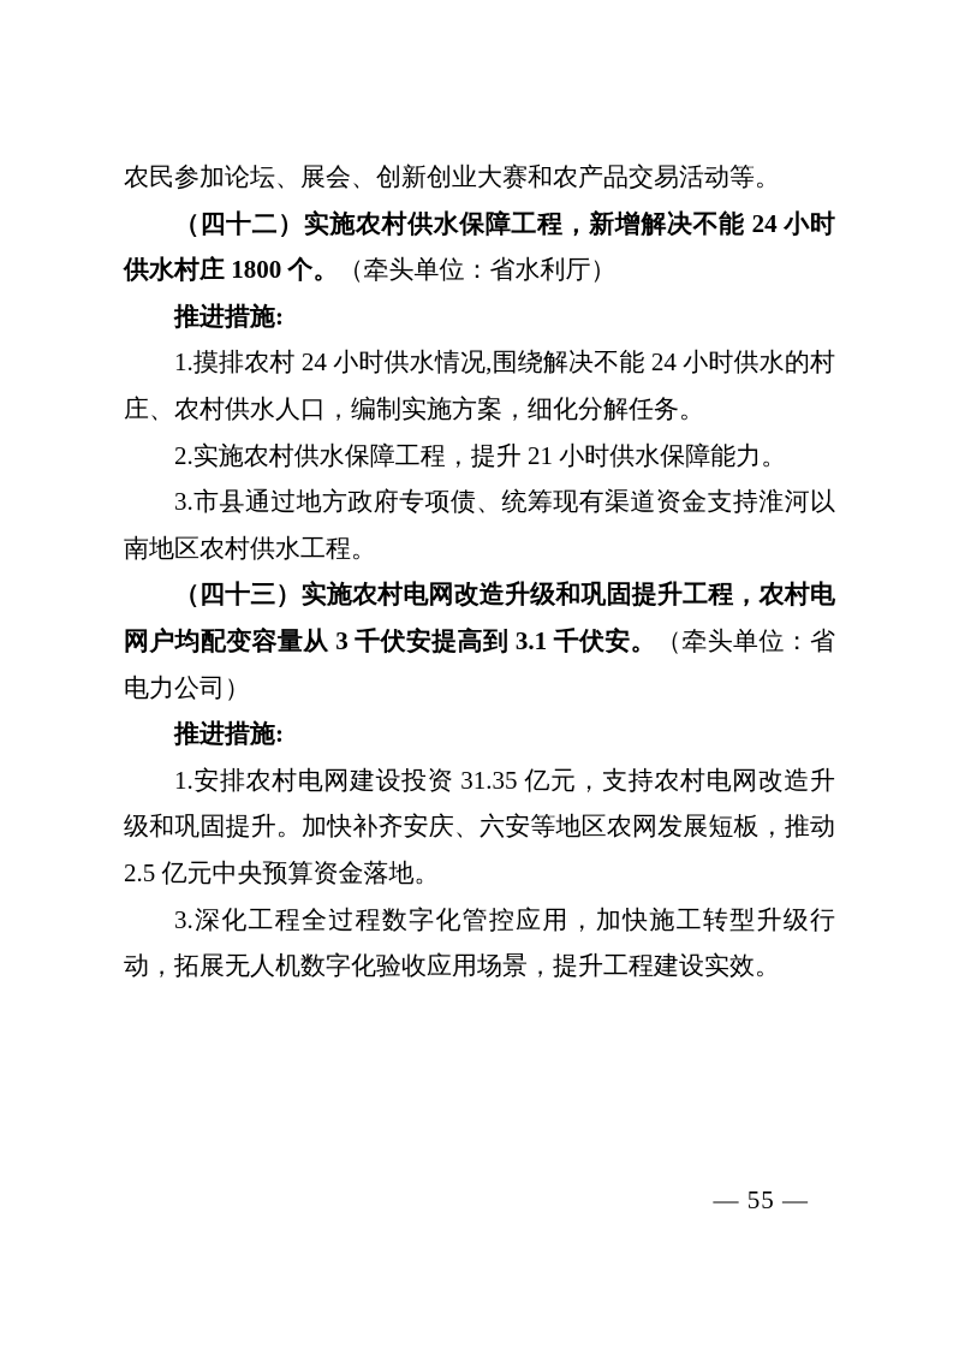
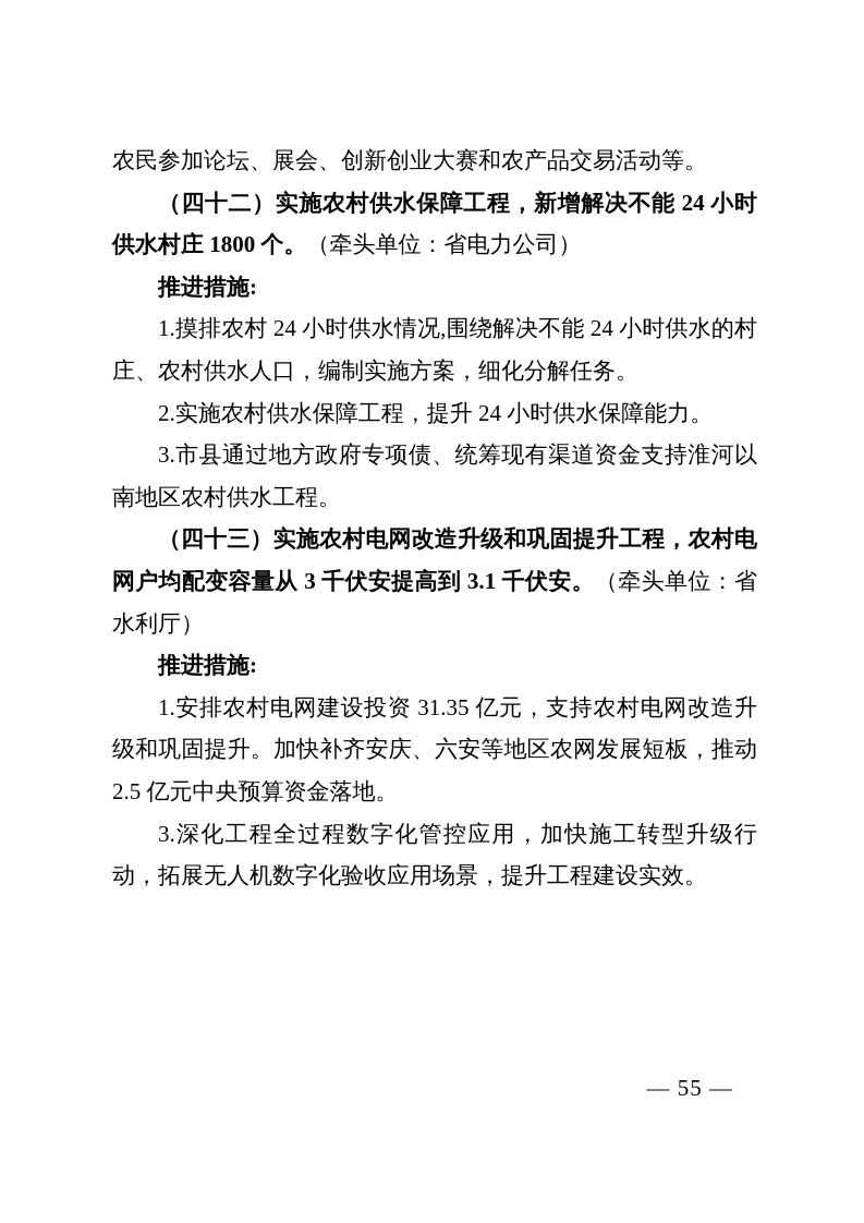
  农民参加论坛、展会、创新创业大赛和农产品交易活动等。
- （四十二）实施农村供水保障工程，新增解决不能 24 小时供水村庄 1800 个。（牵头单位：省水利厅）
+ （四十二）实施农村供水保障工程，新增解决不能 24 小时供水村庄 1800 个。（牵头单位：省电力公司）
  推进措施:
  1.摸排农村 24 小时供水情况,围绕解决不能 24 小时供水的村庄、农村供水人口，编制实施方案，细化分解任务。
- 2.实施农村供水保障工程，提升 21 小时供水保障能力。
+ 2.实施农村供水保障工程，提升 24 小时供水保障能力。
  3.市县通过地方政府专项债、统筹现有渠道资金支持淮河以南地区农村供水工程。
- （四十三）实施农村电网改造升级和巩固提升工程，农村电网户均配变容量从 3 千伏安提高到 3.1 千伏安。（牵头单位：省电力公司）
+ （四十三）实施农村电网改造升级和巩固提升工程，农村电网户均配变容量从 3 千伏安提高到 3.1 千伏安。（牵头单位：省水利厅）
  推进措施:
  1.安排农村电网建设投资 31.35 亿元，支持农村电网改造升级和巩固提升。加快补齐安庆、六安等地区农网发展短板，推动 2.5 亿元中央预算资金落地。
  3.深化工程全过程数字化管控应用，加快施工转型升级行动，拓展无人机数字化验收应用场景，提升工程建设实效。
  — 55 —
